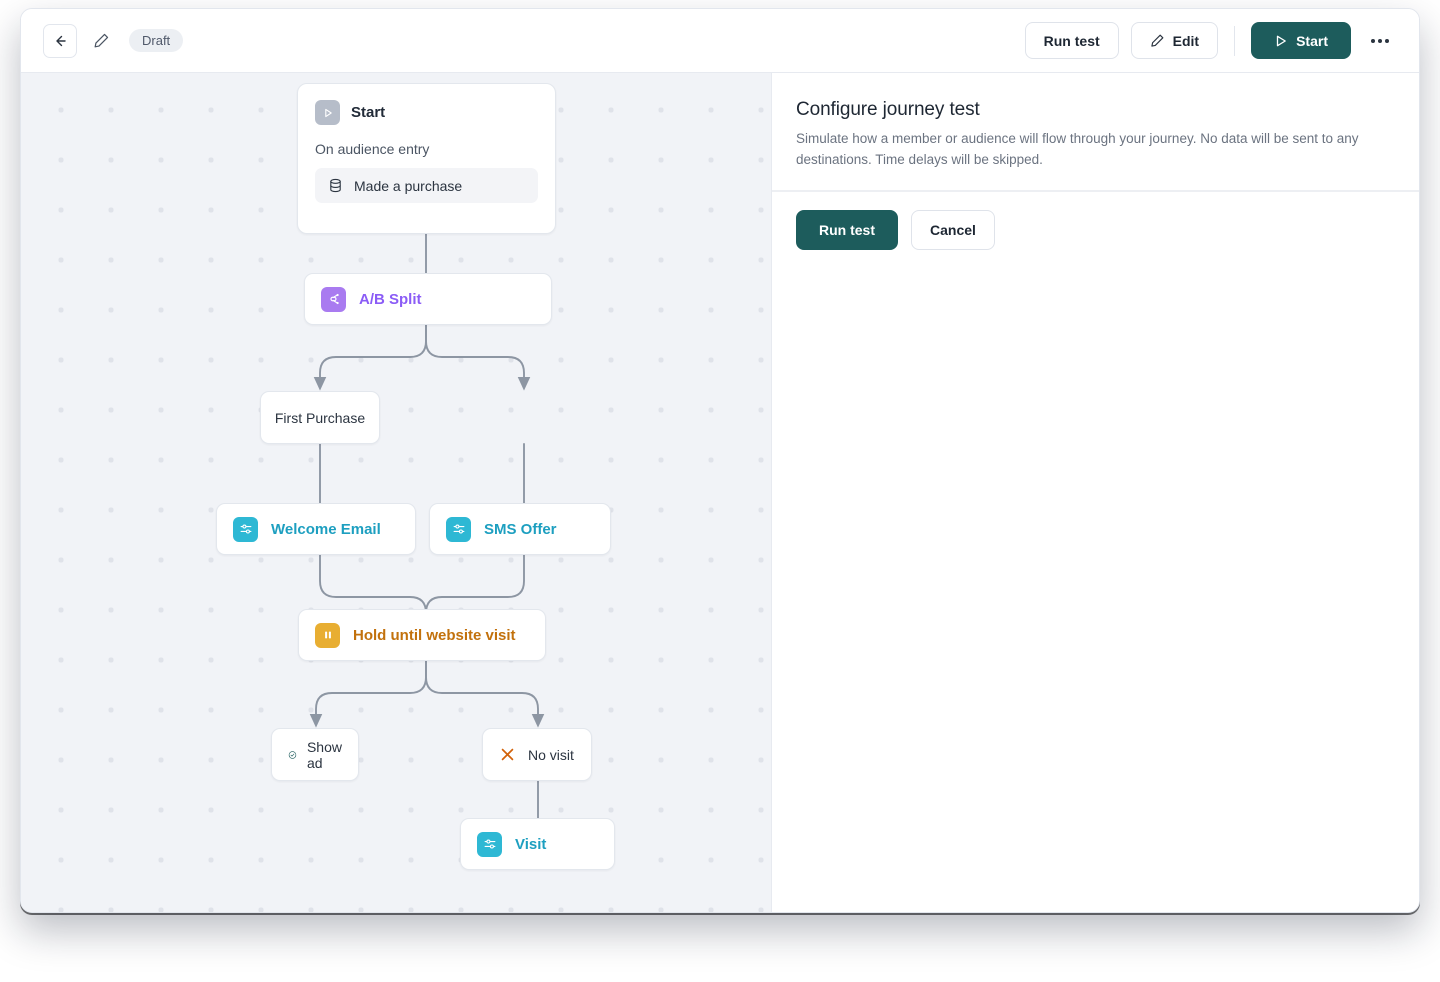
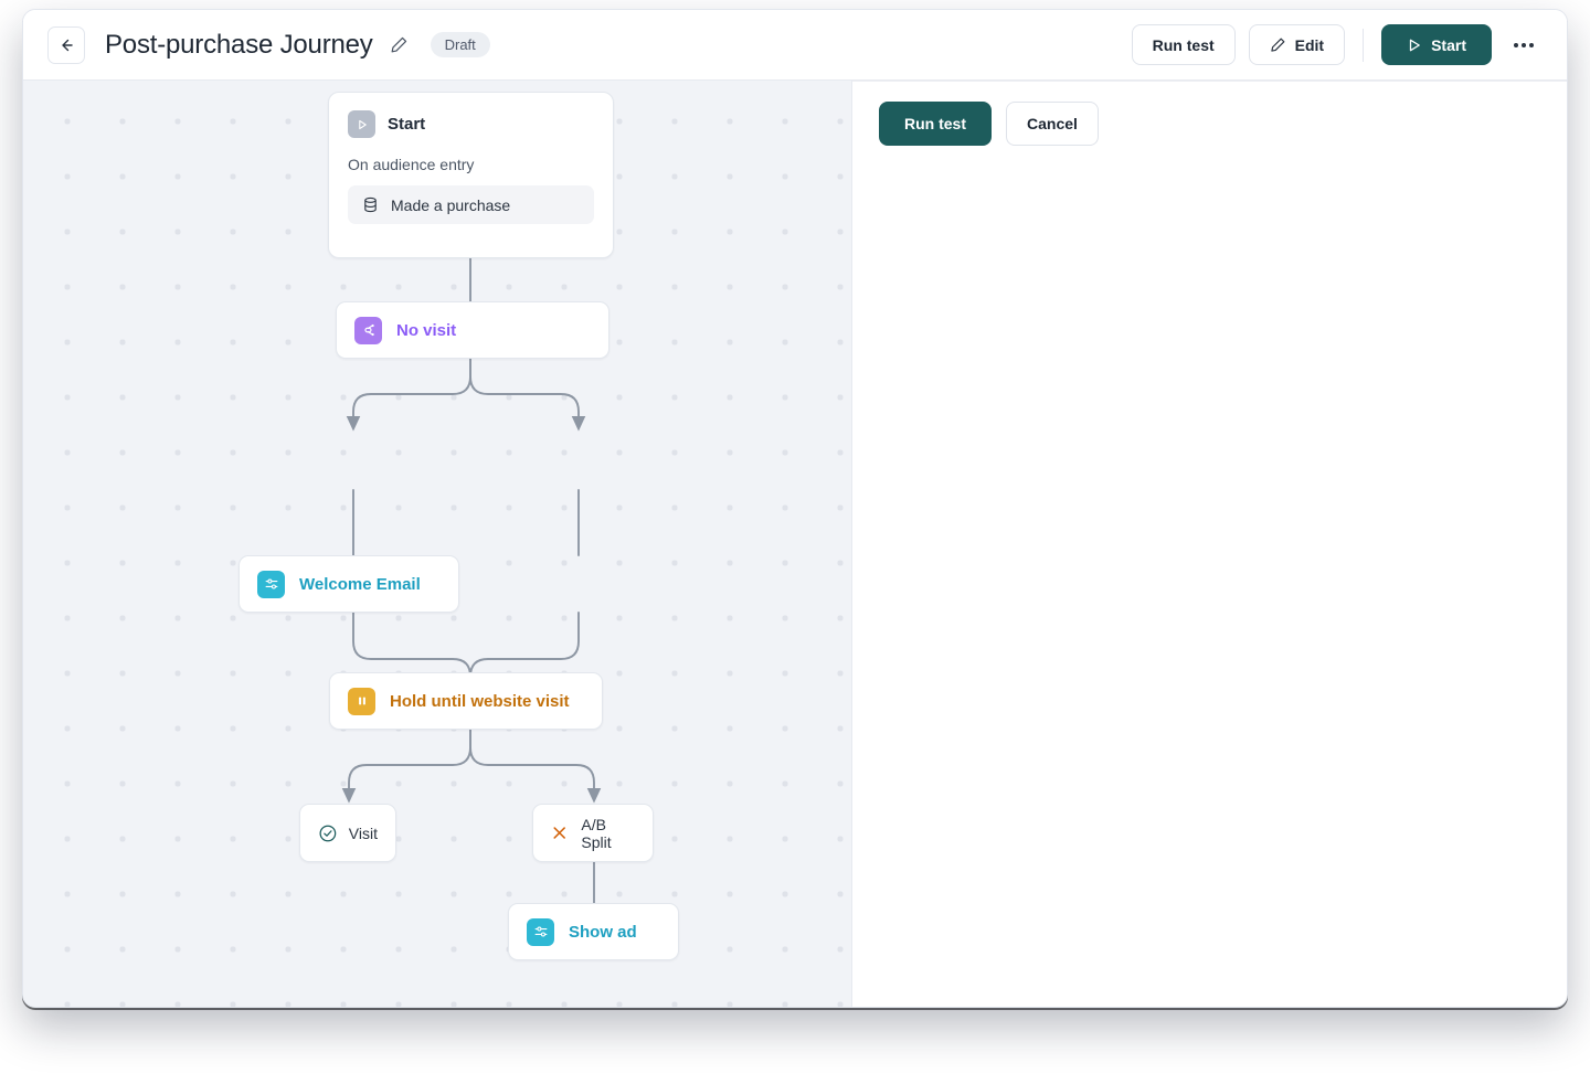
+ Post-purchase Journey
  Draft
  Run test
  Edit
  Start
  Start
  On audience entry
  Made a purchase
- A/B Split
+ No visit
- First Purchase
  Welcome Email
- SMS Offer
  Hold until website visit
- Show ad
+ Visit
- No visit
+ A/B Split
- Visit
+ Show ad
- Configure journey test
- Simulate how a member or audience will flow through your journey. No data will be sent to any destinations. Time delays will be skipped.
  Run test
  Cancel
